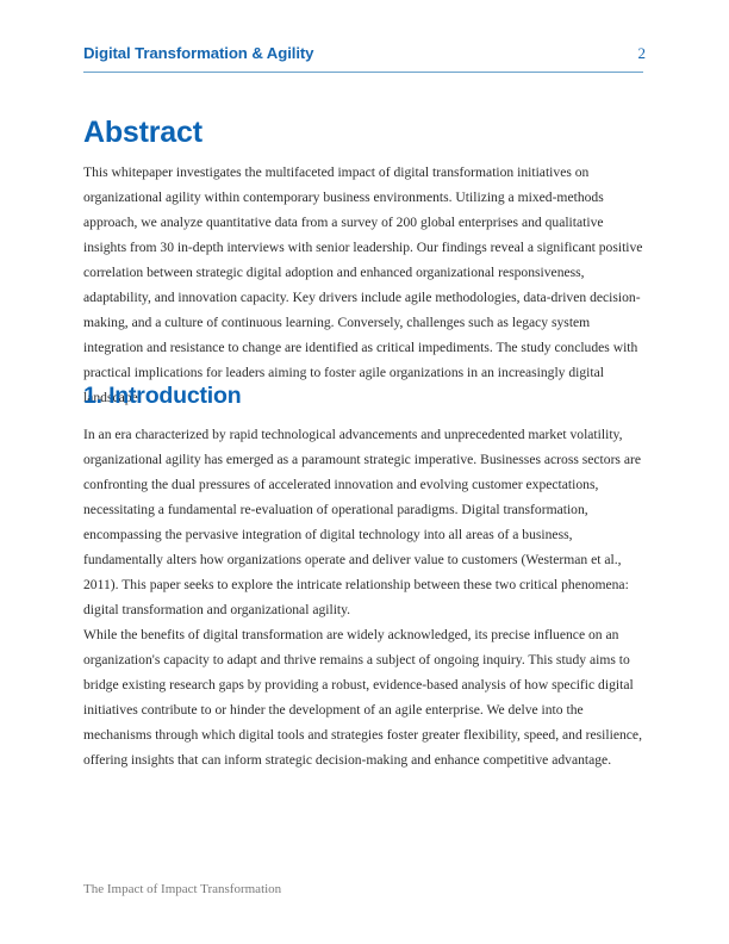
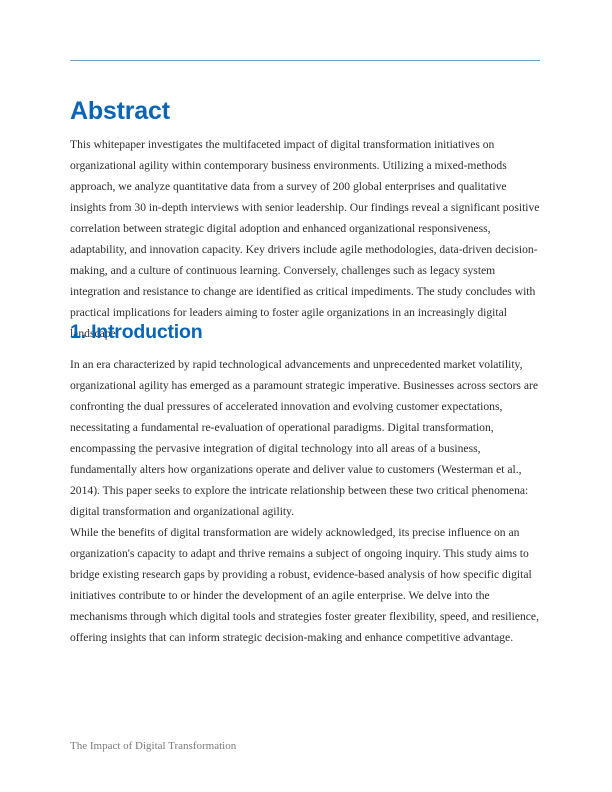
- Digital Transformation & Agility
- 2
  Abstract
  This whitepaper investigates the multifaceted impact of digital transformation initiatives on organizational agility within contemporary business environments. Utilizing a mixed-methods approach, we analyze quantitative data from a survey of 200 global enterprises and qualitative insights from 30 in-depth interviews with senior leadership. Our findings reveal a significant positive correlation between strategic digital adoption and enhanced organizational responsiveness, adaptability, and innovation capacity. Key drivers include agile methodologies, data-driven decision-making, and a culture of continuous learning. Conversely, challenges such as legacy system integration and resistance to change are identified as critical impediments. The study concludes with practical implications for leaders aiming to foster agile organizations in an increasingly digital landscape.
  1. Introduction
- In an era characterized by rapid technological advancements and unprecedented market volatility, organizational agility has emerged as a paramount strategic imperative. Businesses across sectors are confronting the dual pressures of accelerated innovation and evolving customer expectations, necessitating a fundamental re-evaluation of operational paradigms. Digital transformation, encompassing the pervasive integration of digital technology into all areas of a business, fundamentally alters how organizations operate and deliver value to customers (Westerman et al., 2011). This paper seeks to explore the intricate relationship between these two critical phenomena: digital transformation and organizational agility.
+ In an era characterized by rapid technological advancements and unprecedented market volatility, organizational agility has emerged as a paramount strategic imperative. Businesses across sectors are confronting the dual pressures of accelerated innovation and evolving customer expectations, necessitating a fundamental re-evaluation of operational paradigms. Digital transformation, encompassing the pervasive integration of digital technology into all areas of a business, fundamentally alters how organizations operate and deliver value to customers (Westerman et al., 2014). This paper seeks to explore the intricate relationship between these two critical phenomena: digital transformation and organizational agility.
  While the benefits of digital transformation are widely acknowledged, its precise influence on an organization's capacity to adapt and thrive remains a subject of ongoing inquiry. This study aims to bridge existing research gaps by providing a robust, evidence-based analysis of how specific digital initiatives contribute to or hinder the development of an agile enterprise. We delve into the mechanisms through which digital tools and strategies foster greater flexibility, speed, and resilience, offering insights that can inform strategic decision-making and enhance competitive advantage.
- The Impact of Impact Transformation
+ The Impact of Digital Transformation
